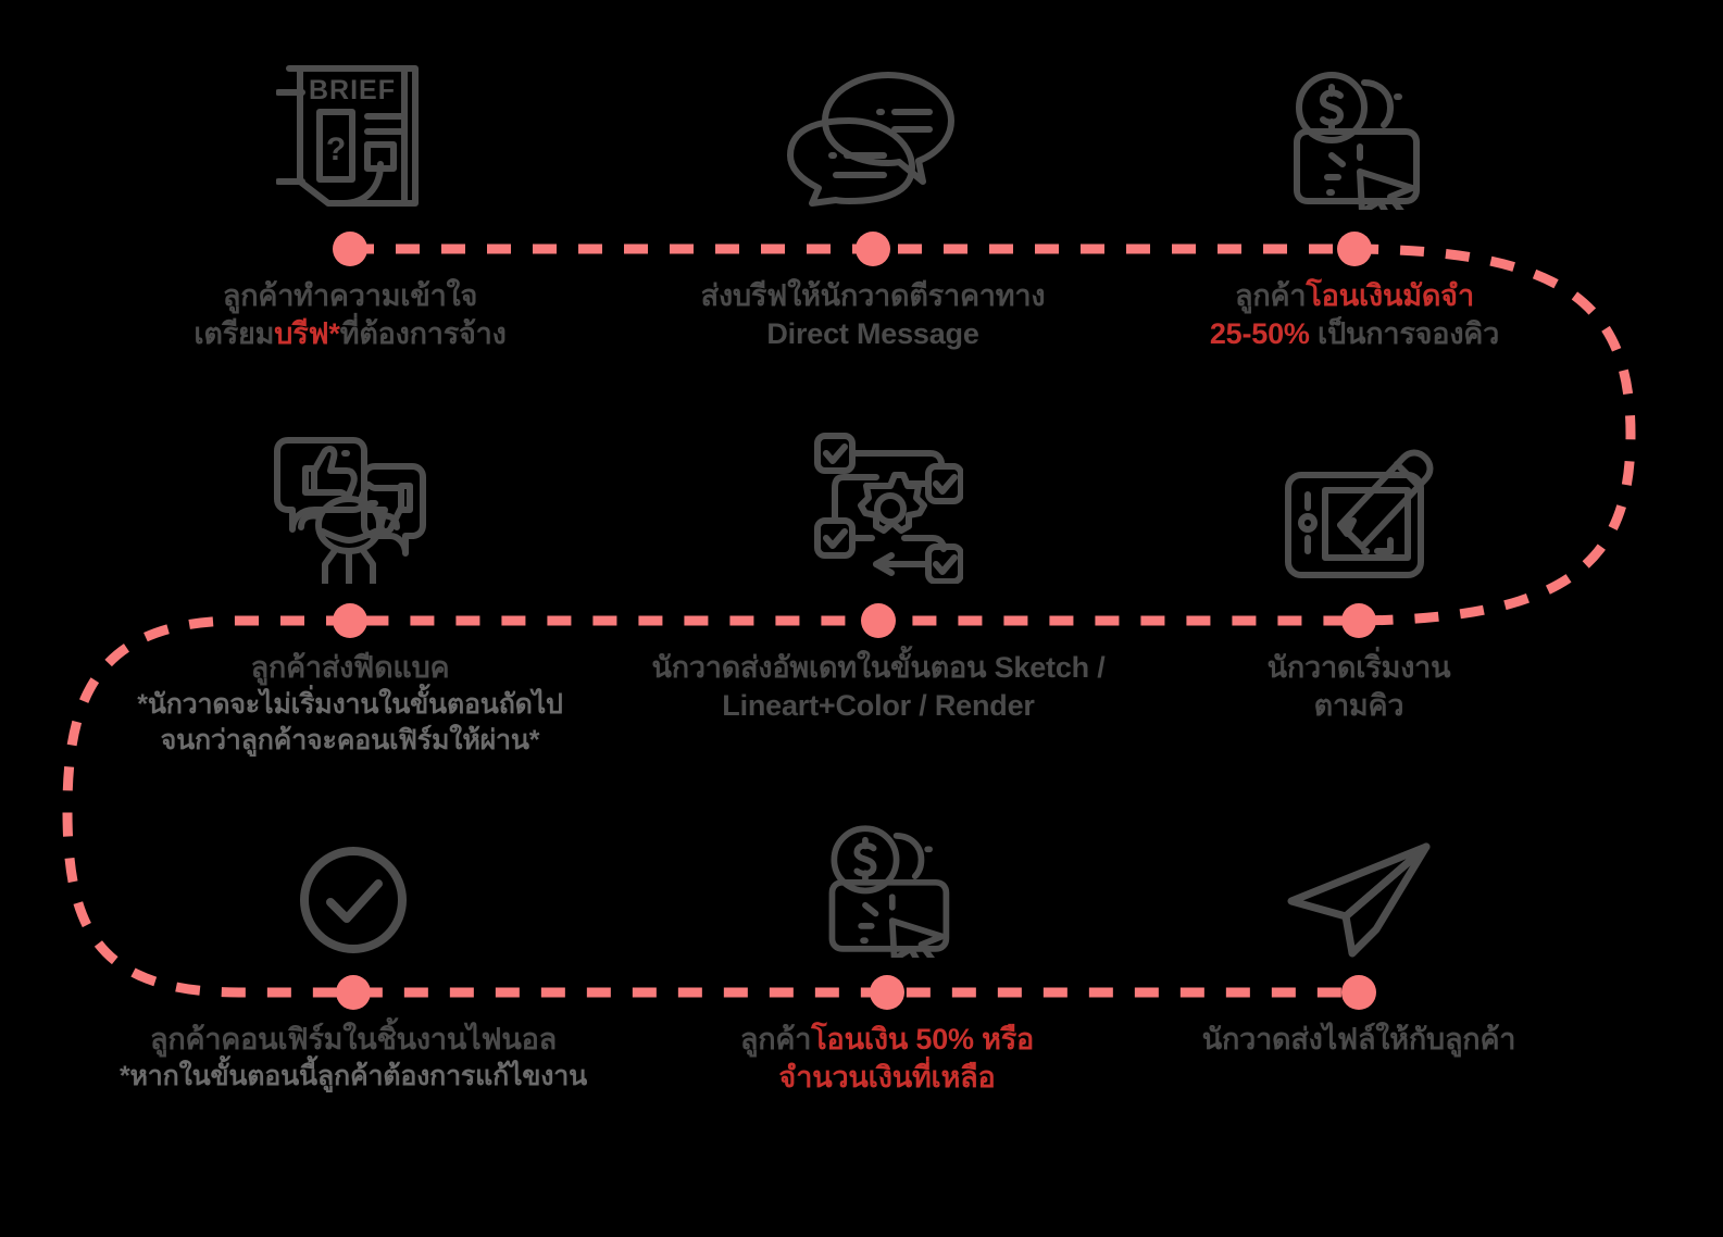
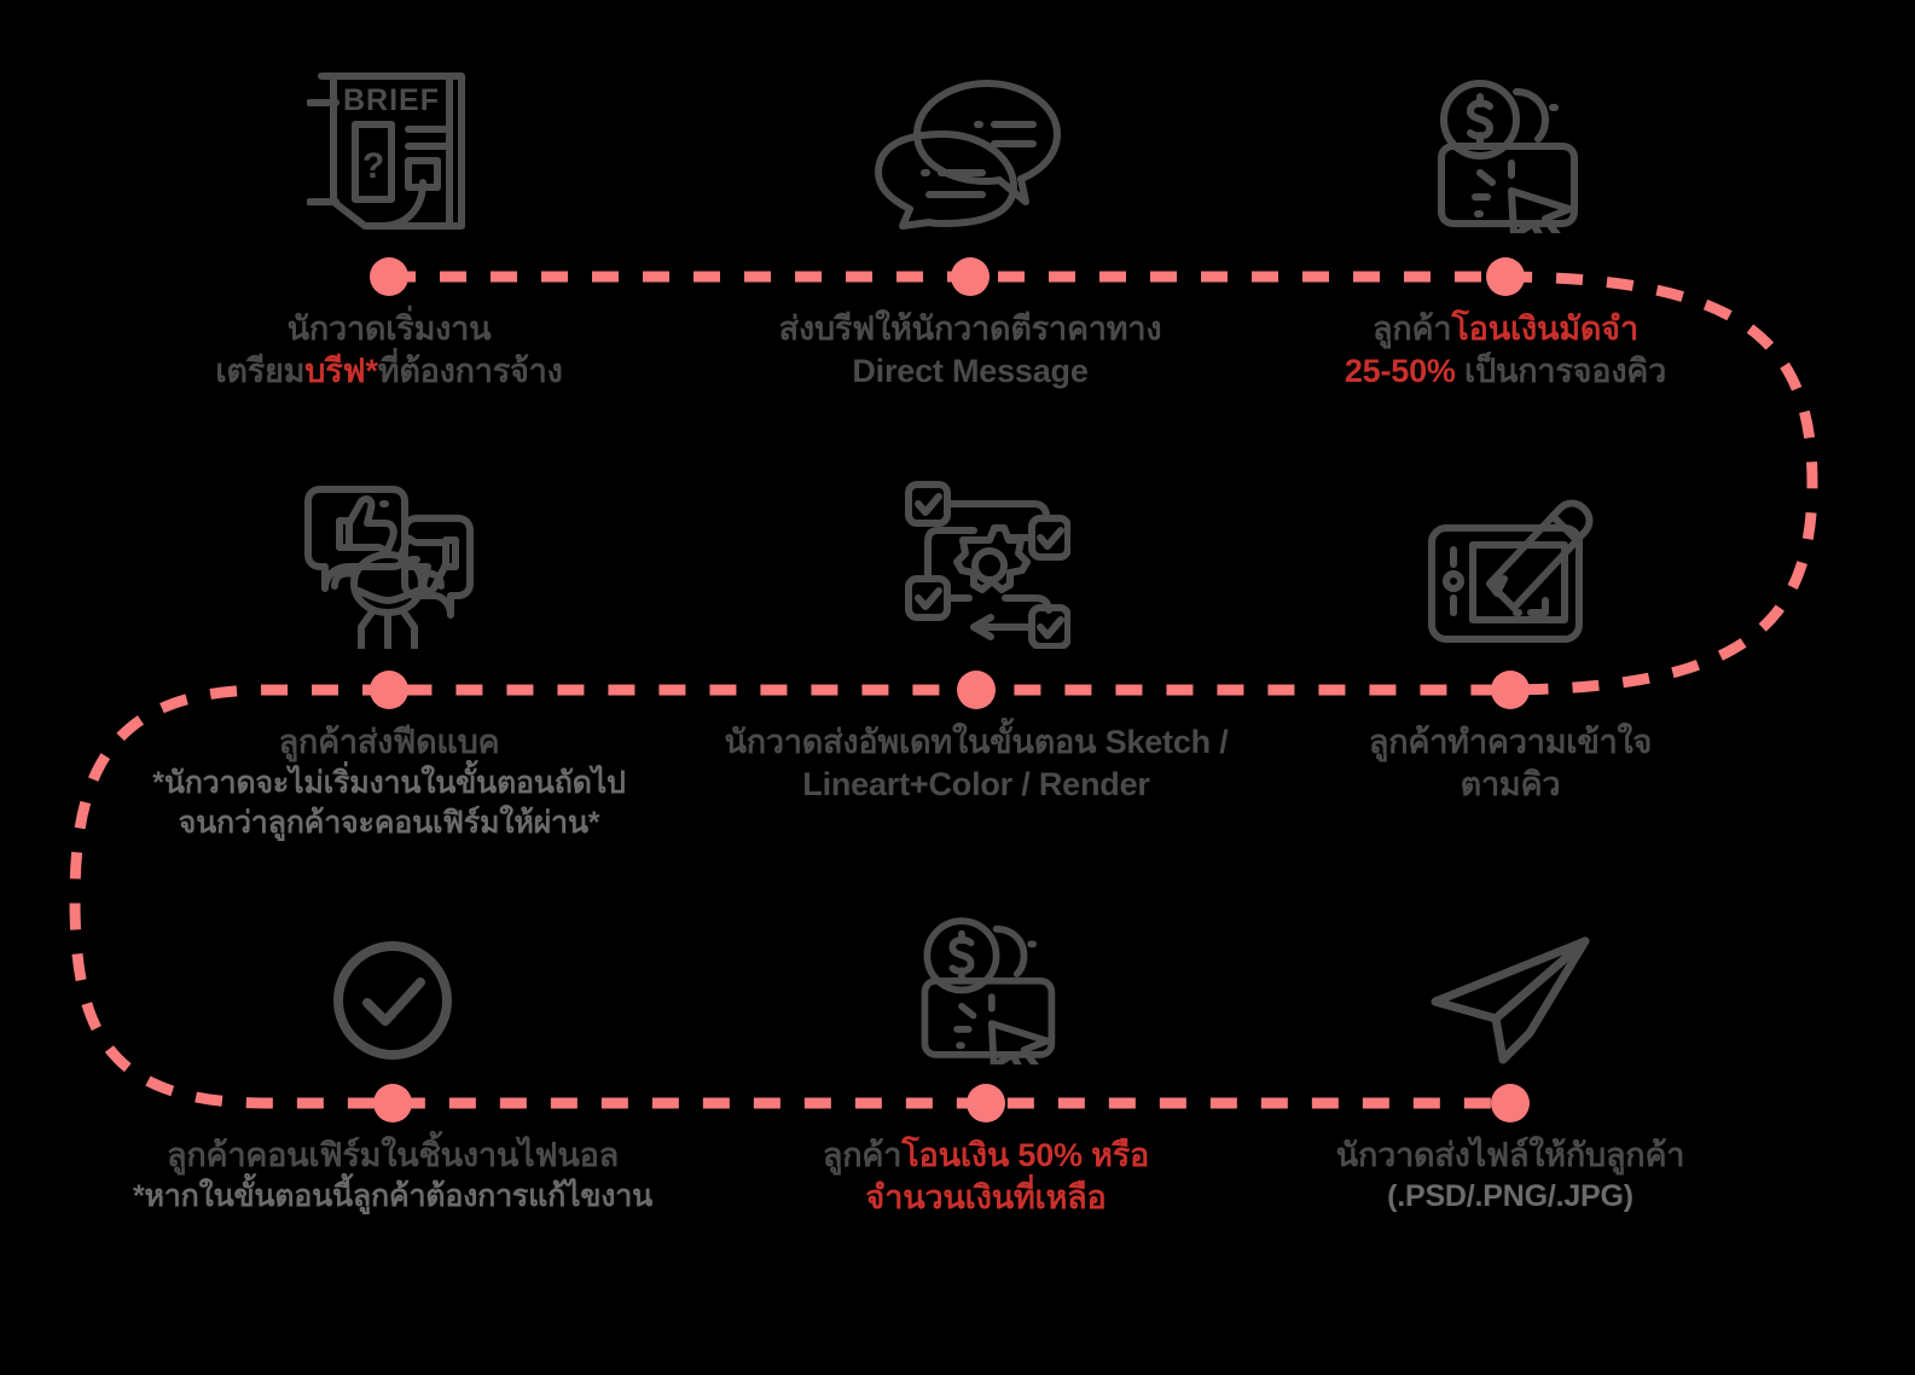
  BRIEF
  ?
- ลูกค้าทำความเข้าใจ
+ นักวาดเริ่มงาน
  เตรียมบรีฟ*ที่ต้องการจ้าง
  ส่งบรีฟให้นักวาดตีราคาทาง
  Direct Message
  ลูกค้าโอนเงินมัดจำ
  25-50% เป็นการจองคิว
  ลูกค้าส่งฟีดแบค
  *นักวาดจะไม่เริ่มงานในขั้นตอนถัดไป
  จนกว่าลูกค้าจะคอนเฟิร์มให้ผ่าน*
  นักวาดส่งอัพเดทในขั้นตอน Sketch /
  Lineart+Color / Render
- นักวาดเริ่มงาน
+ ลูกค้าทำความเข้าใจ
  ตามคิว
  ลูกค้าคอนเฟิร์มในชิ้นงานไฟนอล
  *หากในขั้นตอนนี้ลูกค้าต้องการแก้ไขงาน
  ลูกค้าโอนเงิน 50% หรือ
  จำนวนเงินที่เหลือ
  นักวาดส่งไฟล์ให้กับลูกค้า
+ (.PSD/.PNG/.JPG)
